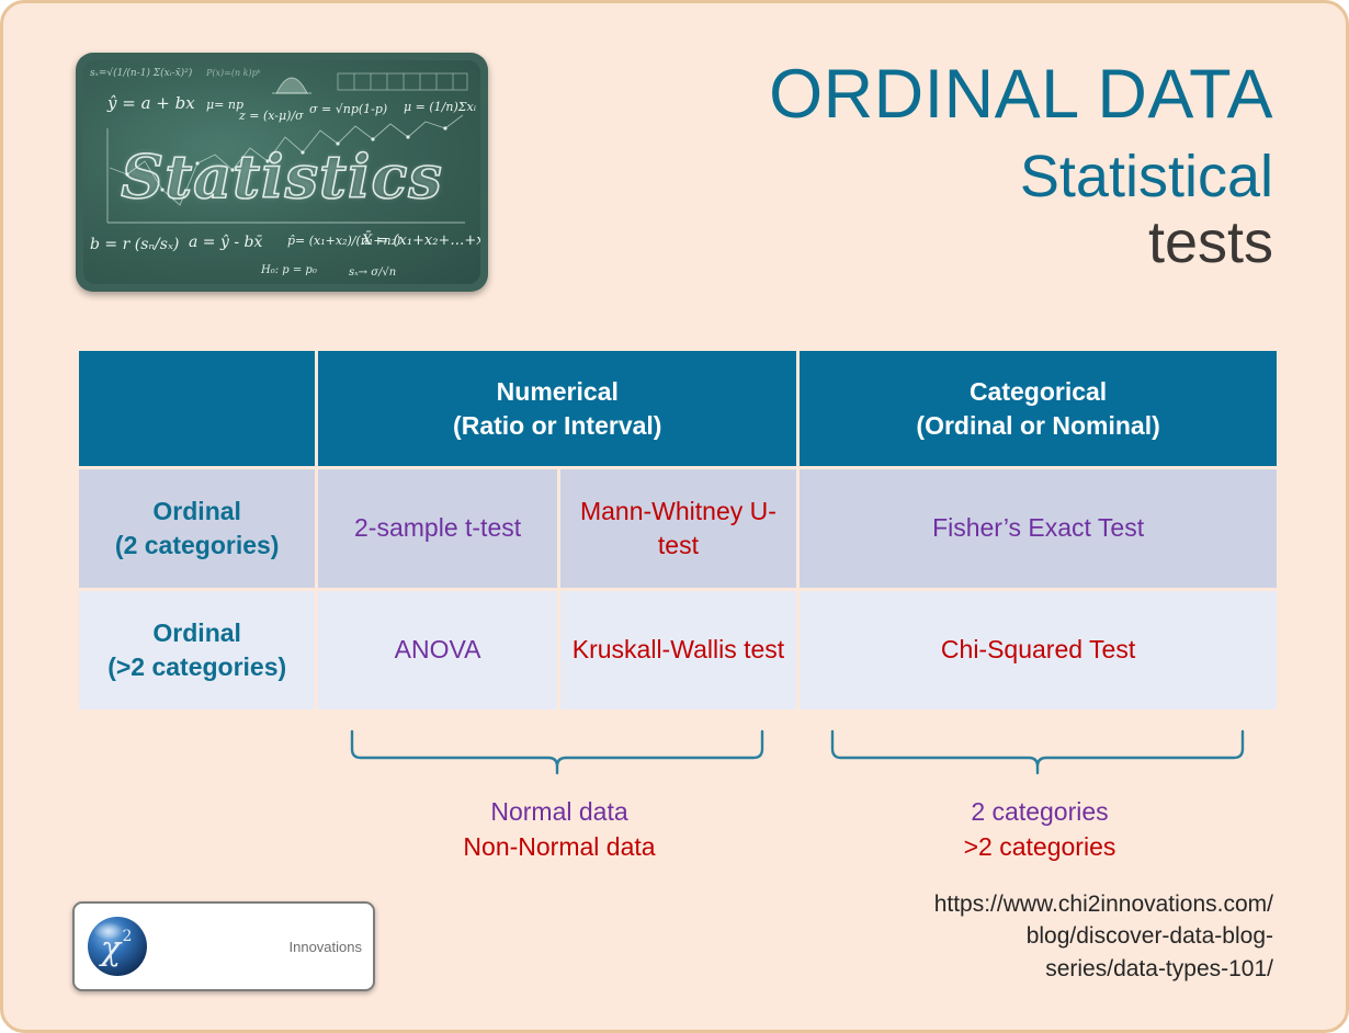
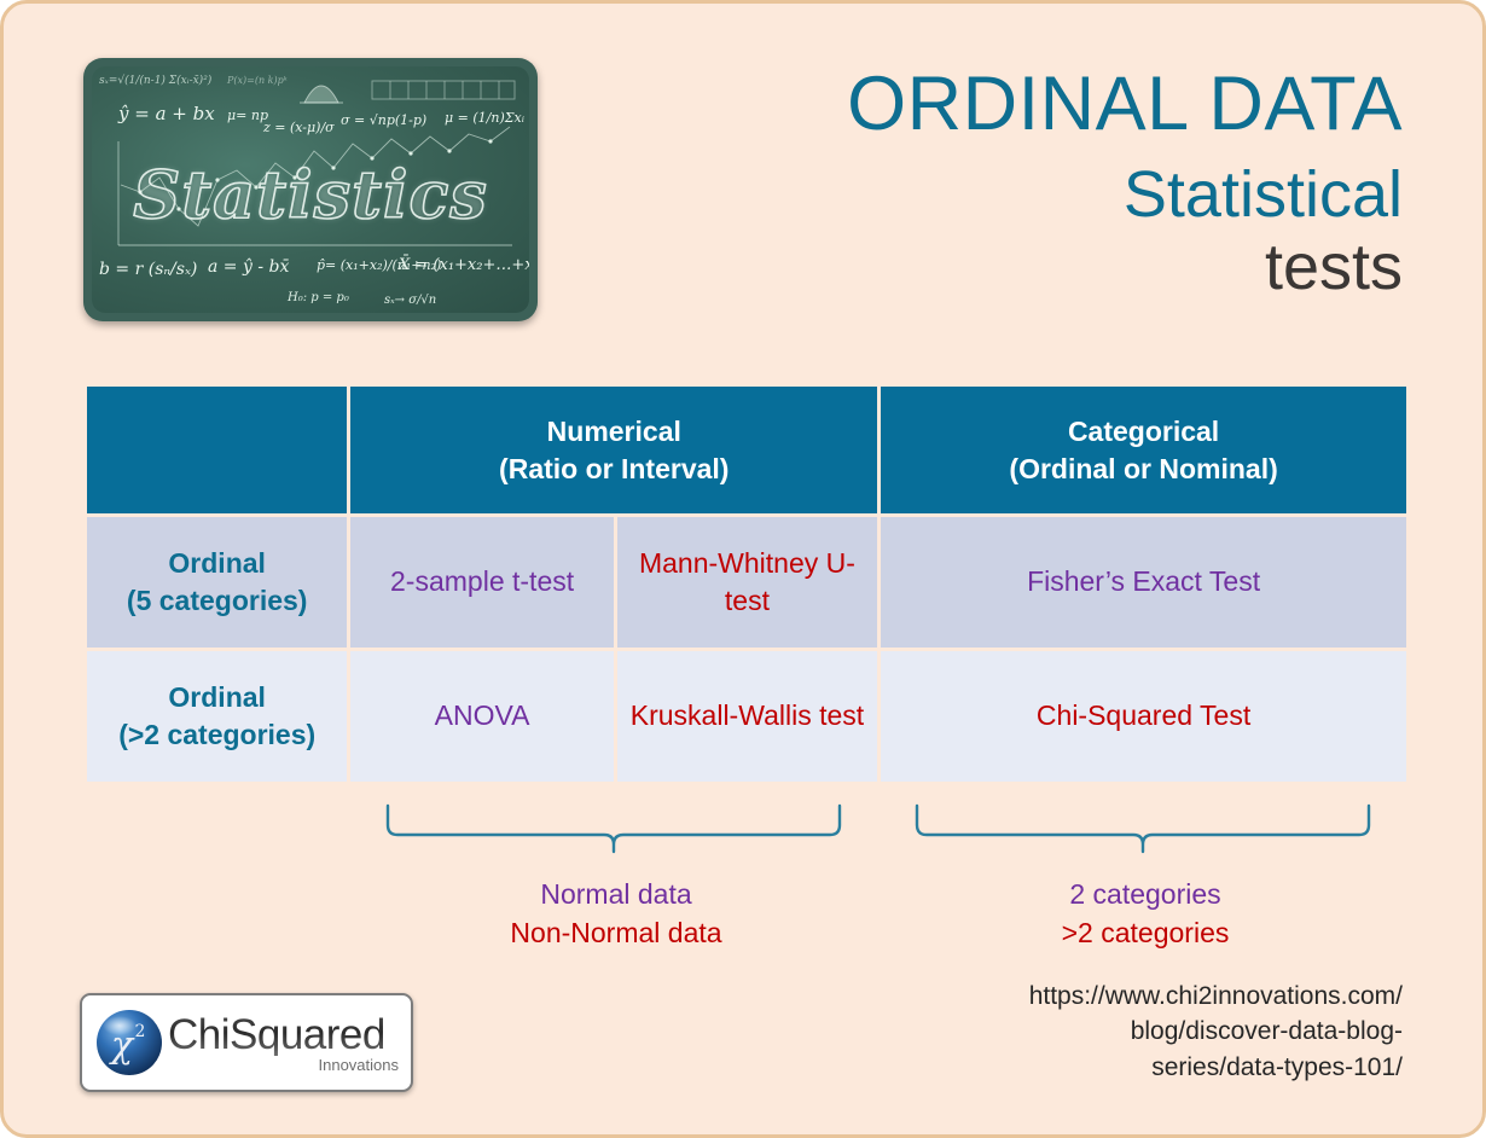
  sₓ=√(1/(n-1) Σ(xᵢ-x̄)²)
  P(x)=(n k)pᵏ
  ŷ = a + bx
  μ= np
  z = (x-μ)/σ
  σ = √np(1-p)
  μ = (1/n)Σxᵢ
  b = r (sₙ/sₓ)
  a = ŷ - bx̄
  p̂= (x₁+x₂)/(n₁+n₂)
  X̄ = (x₁+x₂+…+x
  H₀: p = p₀
  sₓ→ σ/√n
  Statistics
  ORDINAL DATA
  Statistical
  tests
  	Numerical (Ratio or Interval)	Categorical (Ordinal or Nominal)
- Ordinal (2 categories)	2-sample t-test	Mann-Whitney U-test	Fisher’s Exact Test
+ Ordinal (5 categories)	2-sample t-test	Mann-Whitney U-test	Fisher’s Exact Test
  Ordinal (>2 categories)	ANOVA	Kruskall-Wallis test	Chi-Squared Test
  Normal data
  Non-Normal data
  2 categories
  >2 categories
  https://www.chi2innovations.com/
  blog/discover-data-blog-
  series/data-types-101/
  χ
  2
+ ChiSquared
  Innovations
